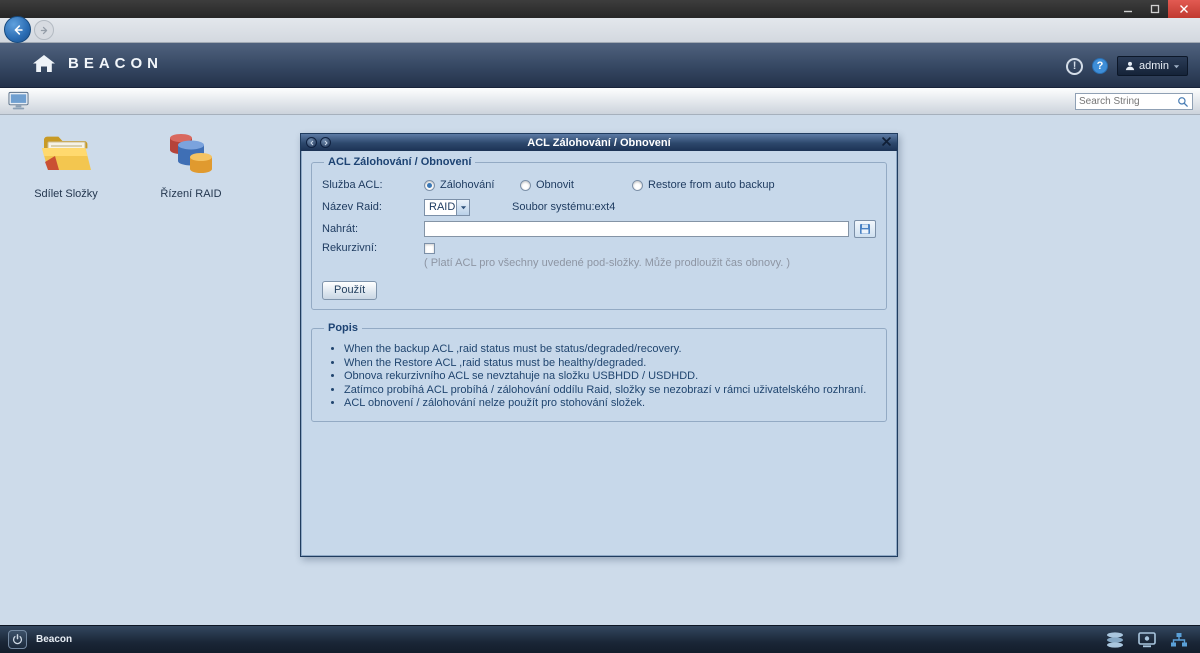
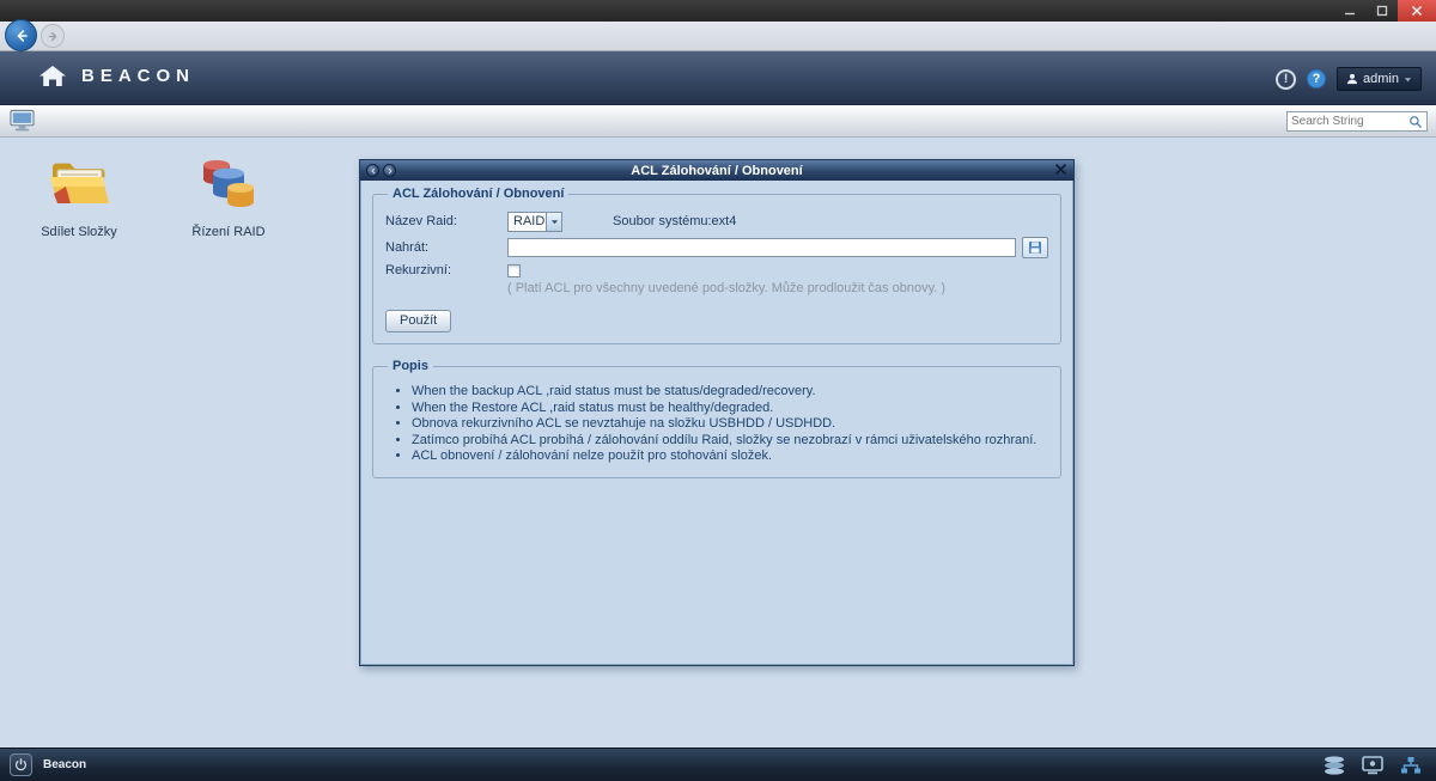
  BEACON
  !
  ?
  admin
  Search String
  Sdílet Složky
  Řízení RAID
  ACL Zálohování / Obnovení
  ACL Zálohování / Obnovení
- Služba ACL:
- Zálohování
- Obnovit
- Restore from auto backup
  Název Raid:
  RAID
  Soubor systému:ext4
  Nahrát:
  Rekurzivní:
  ( Platí ACL pro všechny uvedené pod-složky. Může prodloužit čas obnovy. )
  Použít
  Popis
  When the backup ACL ,raid status must be status/degraded/recovery.
  When the Restore ACL ,raid status must be healthy/degraded.
  Obnova rekurzivního ACL se nevztahuje na složku USBHDD / USDHDD.
  Zatímco probíhá ACL probíhá / zálohování oddílu Raid, složky se nezobrazí v rámci uživatelského rozhraní.
  ACL obnovení / zálohování nelze použít pro stohování složek.
  Beacon
